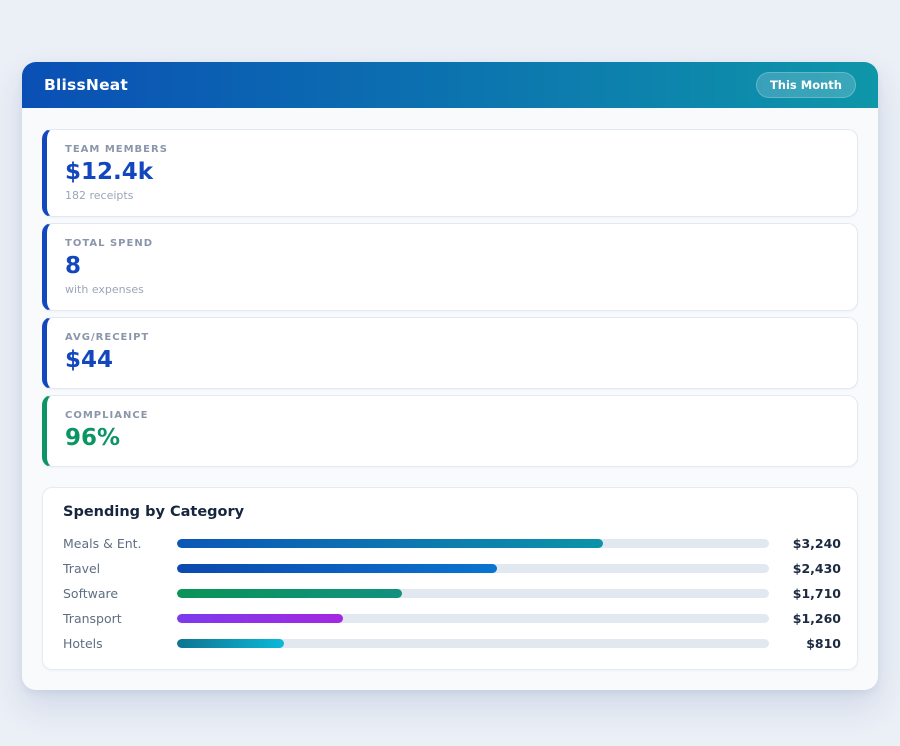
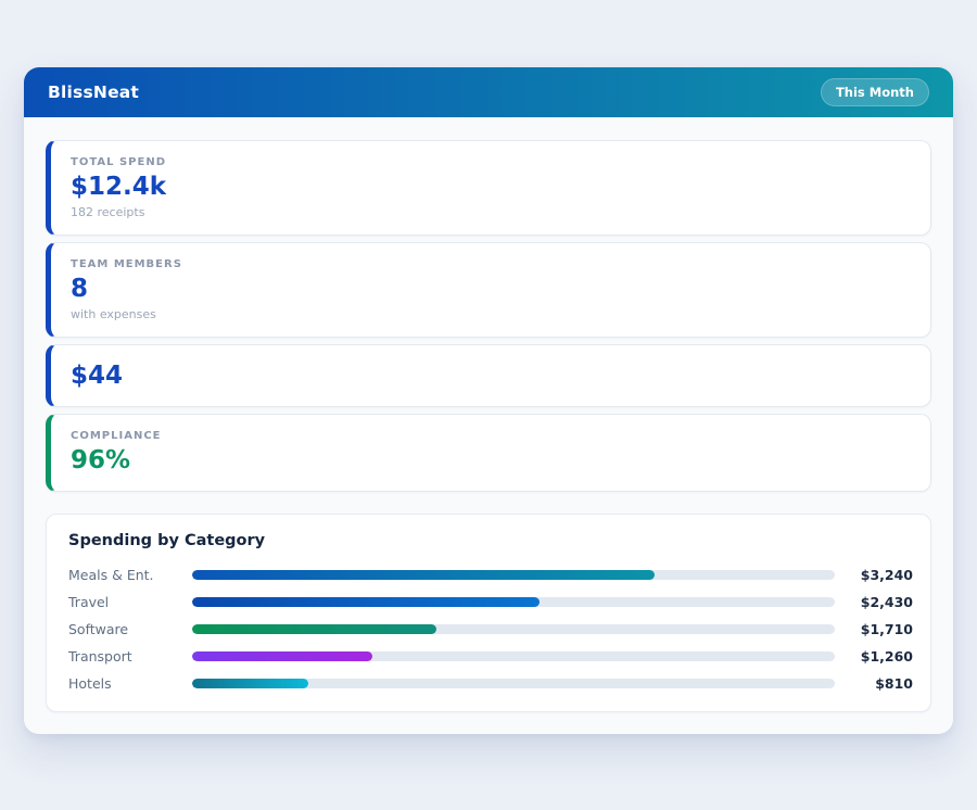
  BlissNeat
  This Month
- TEAM MEMBERS
+ TOTAL SPEND
  $12.4k
  182 receipts
- TOTAL SPEND
+ TEAM MEMBERS
  8
  with expenses
- AVG/RECEIPT
  $44
  COMPLIANCE
  96%
  Spending by Category
  Meals & Ent.
  $3,240
  Travel
  $2,430
  Software
  $1,710
  Transport
  $1,260
  Hotels
  $810
